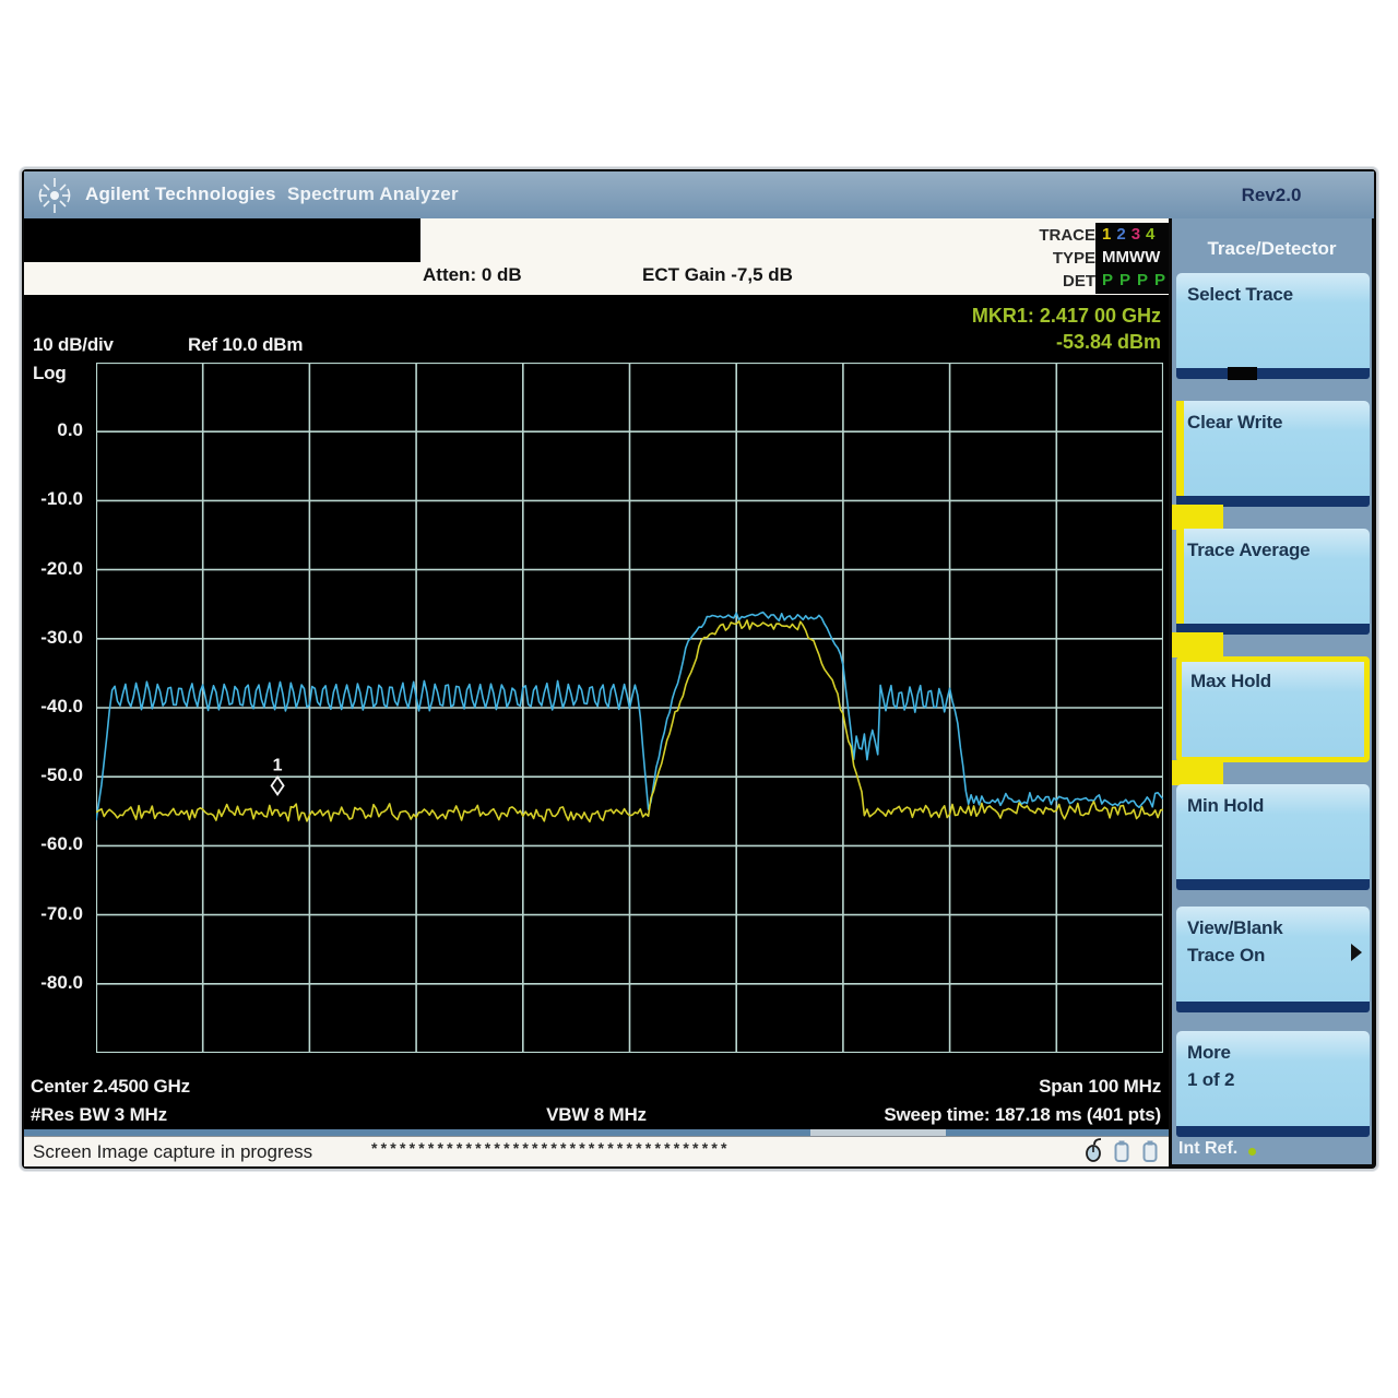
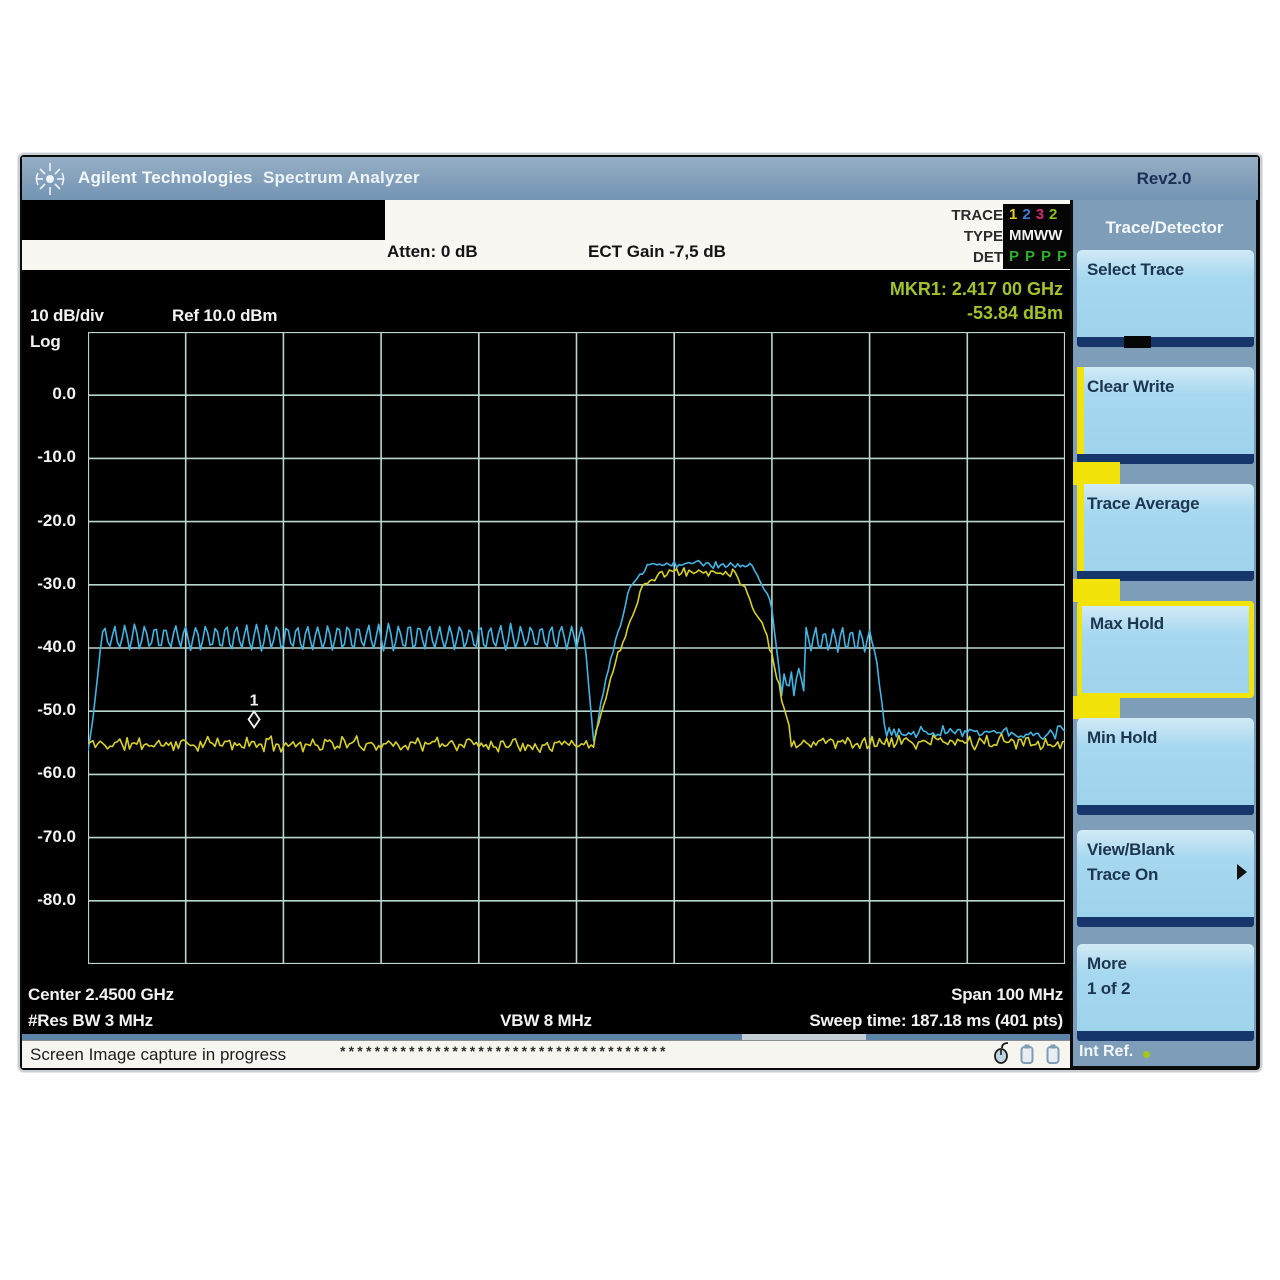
  Agilent Technologies
  Spectrum Analyzer
  Rev2.0
  Atten: 0 dB
  ECT Gain -7,5 dB
  TRACE
  TYPE
  DET
- 1 2 3 4
+ 1 2 3 2
  MMWW
  P P P P
  MKR1: 2.417 00 GHz
  -53.84 dBm
  10 dB/div
  Ref 10.0 dBm
  Log
  0.0
  -10.0
  -20.0
  -30.0
  -40.0
  -50.0
  -60.0
  -70.0
  -80.0
  1
  Center 2.4500 GHz
  #Res BW 3 MHz
  VBW 8 MHz
  Span 100 MHz
  Sweep time: 187.18 ms (401 pts)
  Screen Image capture in progress
  **************************************
  Trace/Detector
  Select Trace
  Clear Write
  Trace Average
  Max Hold
  Min Hold
  View/Blank
  Trace On
  More
  1 of 2
  Int Ref.
